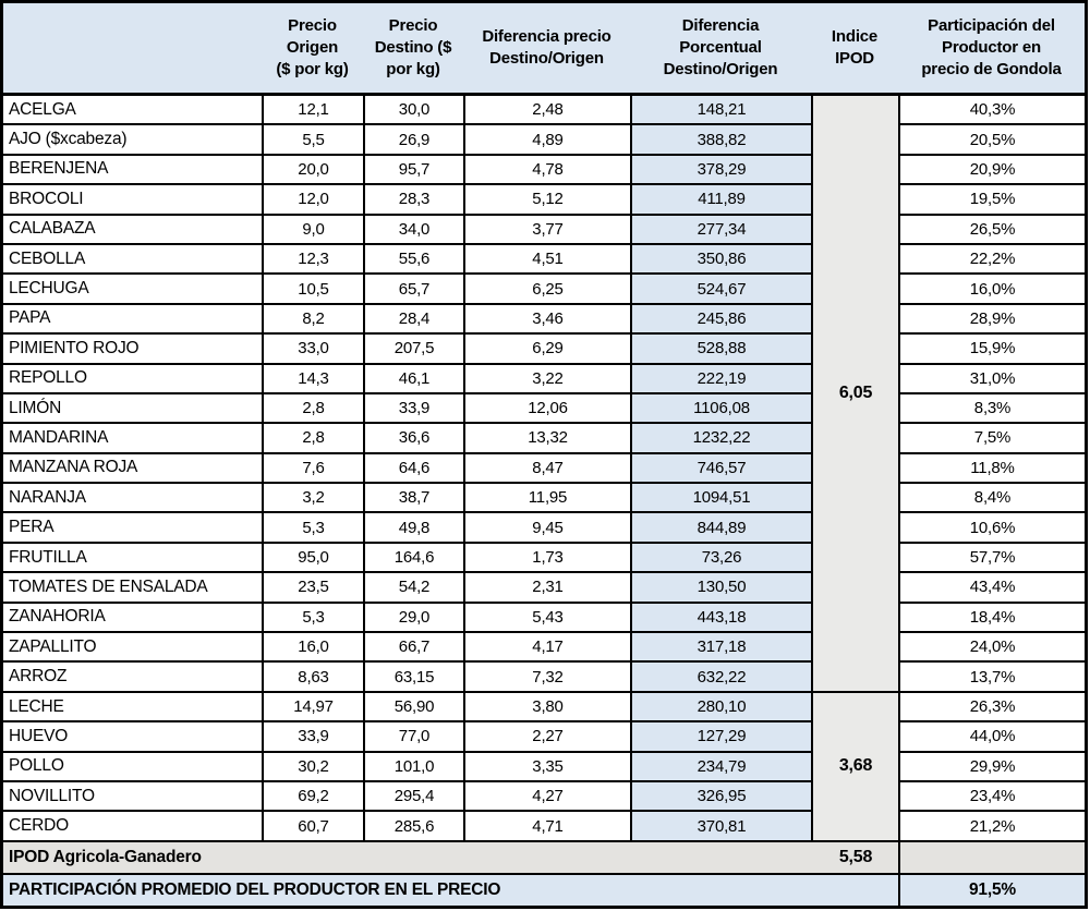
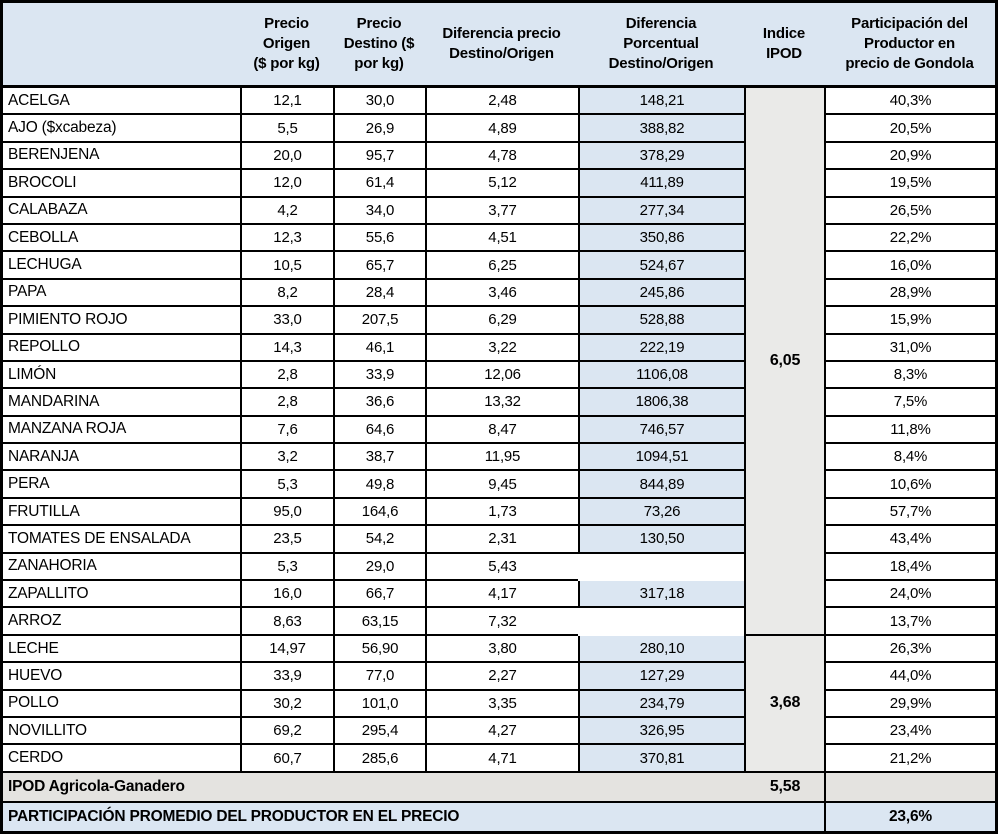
  Precio
  Origen
  ($ por kg)
  Precio
  Destino ($
  por kg)
  Diferencia precio
  Destino/Origen
  Diferencia
  Porcentual
  Destino/Origen
  Indice
  IPOD
  Participación del
  Productor en
  precio de Gondola
  ACELGA
  12,1
  30,0
  2,48
  148,21
  40,3%
  AJO ($xcabeza)
  5,5
  26,9
  4,89
  388,82
  20,5%
  BERENJENA
  20,0
  95,7
  4,78
  378,29
  20,9%
  BROCOLI
  12,0
- 28,3
+ 61,4
  5,12
  411,89
  19,5%
  CALABAZA
- 9,0
+ 4,2
  34,0
  3,77
  277,34
  26,5%
  CEBOLLA
  12,3
  55,6
  4,51
  350,86
  22,2%
  LECHUGA
  10,5
  65,7
  6,25
  524,67
  16,0%
  PAPA
  8,2
  28,4
  3,46
  245,86
  28,9%
  PIMIENTO ROJO
  33,0
  207,5
  6,29
  528,88
  15,9%
  REPOLLO
  14,3
  46,1
  3,22
  222,19
  31,0%
  LIMÓN
  2,8
  33,9
  12,06
  1106,08
  8,3%
  MANDARINA
  2,8
  36,6
  13,32
- 1232,22
+ 1806,38
  7,5%
  MANZANA ROJA
  7,6
  64,6
  8,47
  746,57
  11,8%
  NARANJA
  3,2
  38,7
  11,95
  1094,51
  8,4%
  PERA
  5,3
  49,8
  9,45
  844,89
  10,6%
  FRUTILLA
  95,0
  164,6
  1,73
  73,26
  57,7%
  TOMATES DE ENSALADA
  23,5
  54,2
  2,31
  130,50
  43,4%
  ZANAHORIA
  5,3
  29,0
  5,43
- 443,18
  18,4%
  ZAPALLITO
  16,0
  66,7
  4,17
  317,18
  24,0%
  ARROZ
  8,63
  63,15
  7,32
- 632,22
  13,7%
  LECHE
  14,97
  56,90
  3,80
  280,10
  26,3%
  HUEVO
  33,9
  77,0
  2,27
  127,29
  44,0%
  POLLO
  30,2
  101,0
  3,35
  234,79
  29,9%
  NOVILLITO
  69,2
  295,4
  4,27
  326,95
  23,4%
  CERDO
  60,7
  285,6
  4,71
  370,81
  21,2%
  6,05
  3,68
  IPOD Agricola-Ganadero
  5,58
  PARTICIPACIÓN PROMEDIO DEL PRODUCTOR EN EL PRECIO
- 91,5%
+ 23,6%
